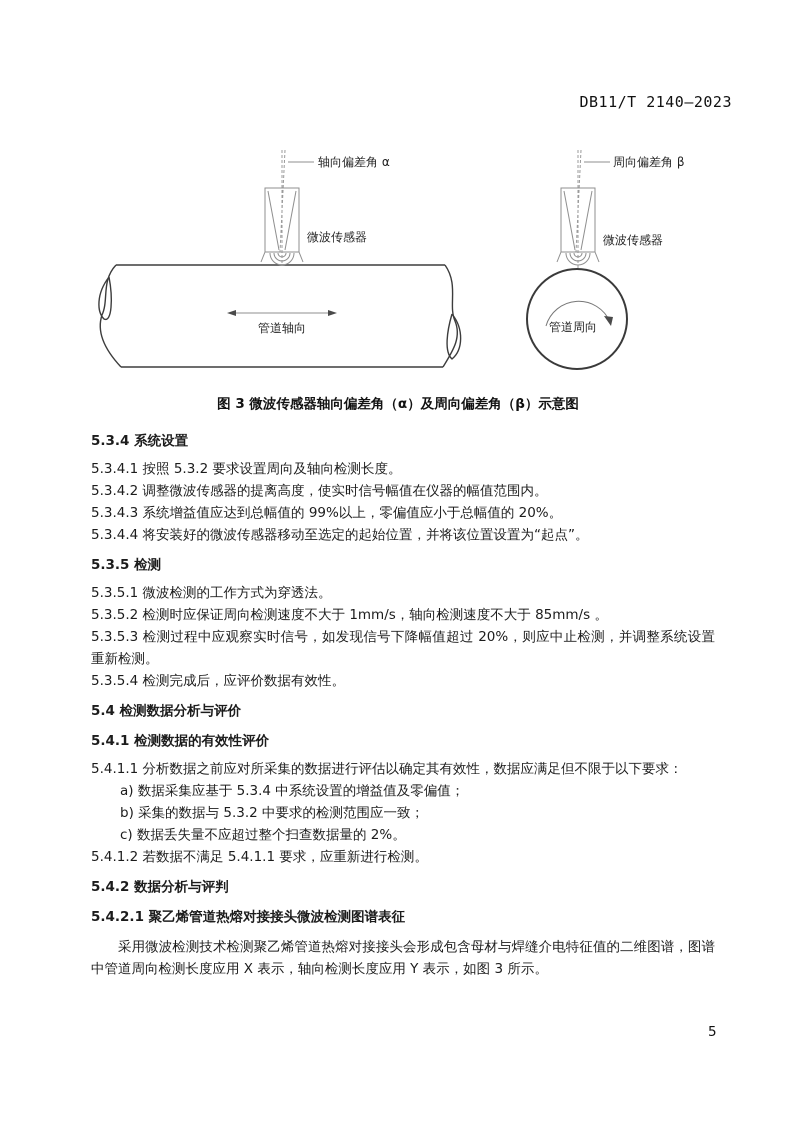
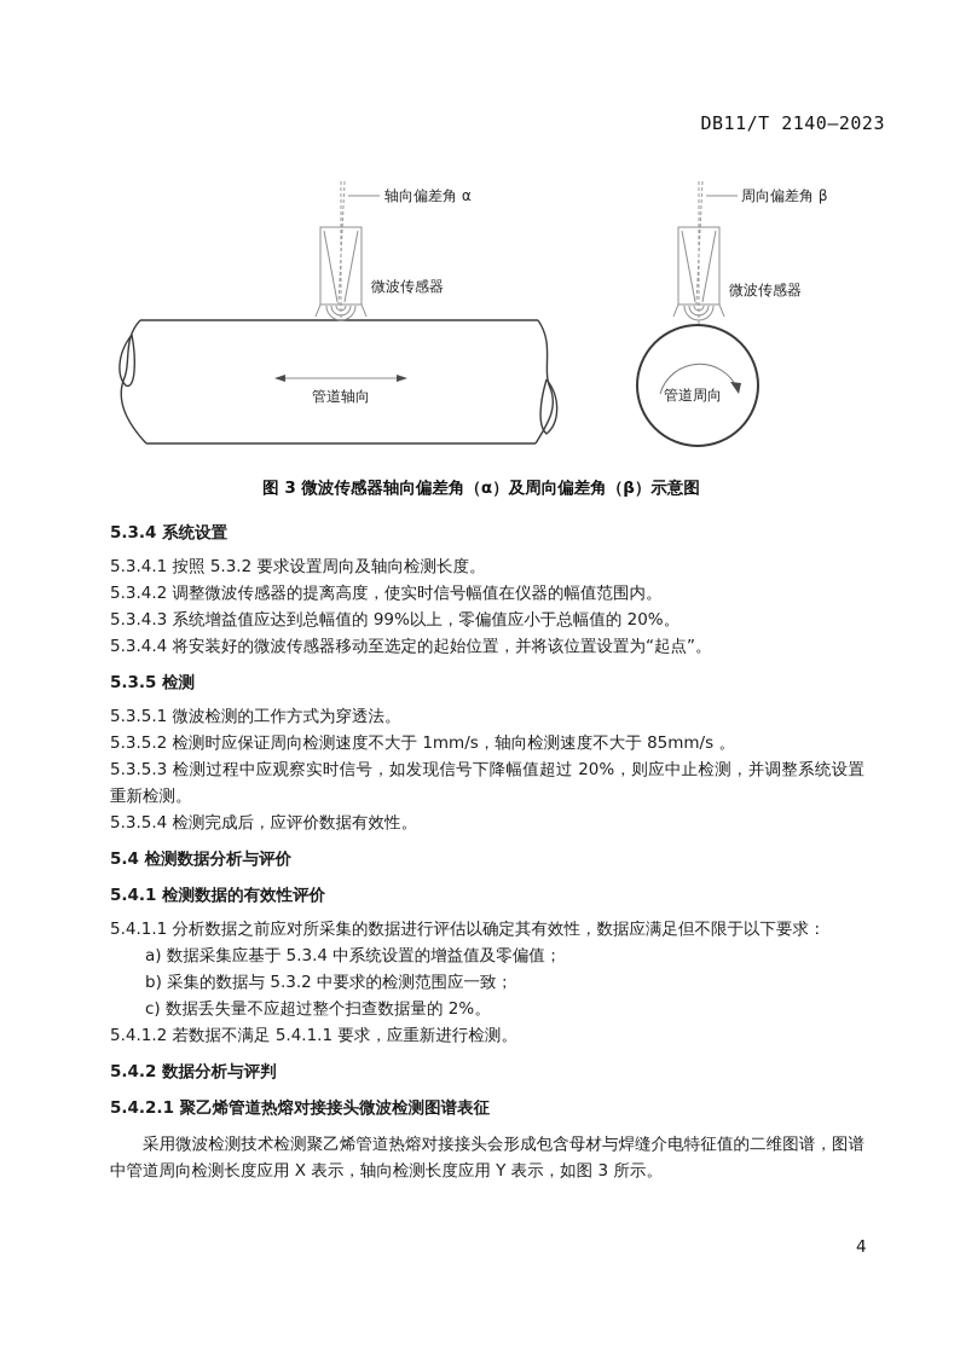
  DB11/T 2140—2023
  轴向偏差角 α
  微波传感器
  管道轴向
  周向偏差角 β
  微波传感器
  管道周向
  图 3 微波传感器轴向偏差角（α）及周向偏差角（β）示意图
  5.3.4 系统设置
  5.3.4.1 按照 5.3.2 要求设置周向及轴向检测长度。
  5.3.4.2 调整微波传感器的提离高度，使实时信号幅值在仪器的幅值范围内。
  5.3.4.3 系统增益值应达到总幅值的 99%以上，零偏值应小于总幅值的 20%。
  5.3.4.4 将安装好的微波传感器移动至选定的起始位置，并将该位置设置为“起点”。
  5.3.5 检测
  5.3.5.1 微波检测的工作方式为穿透法。
  5.3.5.2 检测时应保证周向检测速度不大于 1mm/s，轴向检测速度不大于 85mm/s 。
  5.3.5.3 检测过程中应观察实时信号，如发现信号下降幅值超过 20%，则应中止检测，并调整系统设置重新检测。
  5.3.5.4 检测完成后，应评价数据有效性。
  5.4 检测数据分析与评价
  5.4.1 检测数据的有效性评价
  5.4.1.1 分析数据之前应对所采集的数据进行评估以确定其有效性，数据应满足但不限于以下要求：
  a) 数据采集应基于 5.3.4 中系统设置的增益值及零偏值；
  b) 采集的数据与 5.3.2 中要求的检测范围应一致；
  c) 数据丢失量不应超过整个扫查数据量的 2%。
  5.4.1.2 若数据不满足 5.4.1.1 要求，应重新进行检测。
  5.4.2 数据分析与评判
  5.4.2.1 聚乙烯管道热熔对接接头微波检测图谱表征
  采用微波检测技术检测聚乙烯管道热熔对接接头会形成包含母材与焊缝介电特征值的二维图谱，图谱中管道周向检测长度应用 X 表示，轴向检测长度应用 Y 表示，如图 3 所示。
- 5
+ 4
